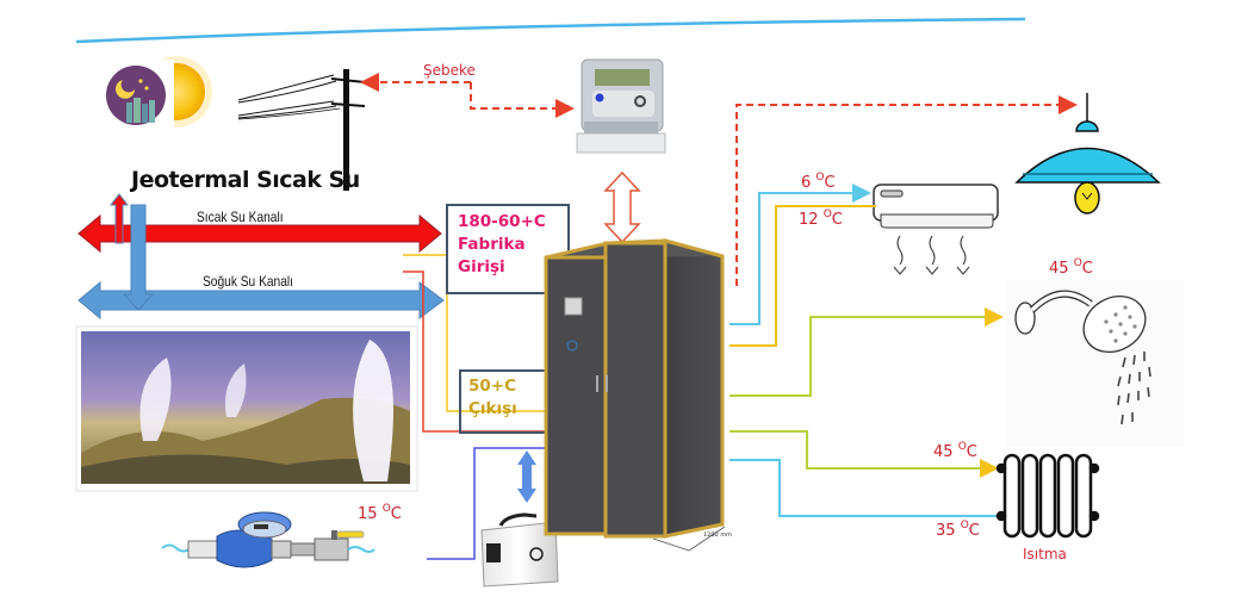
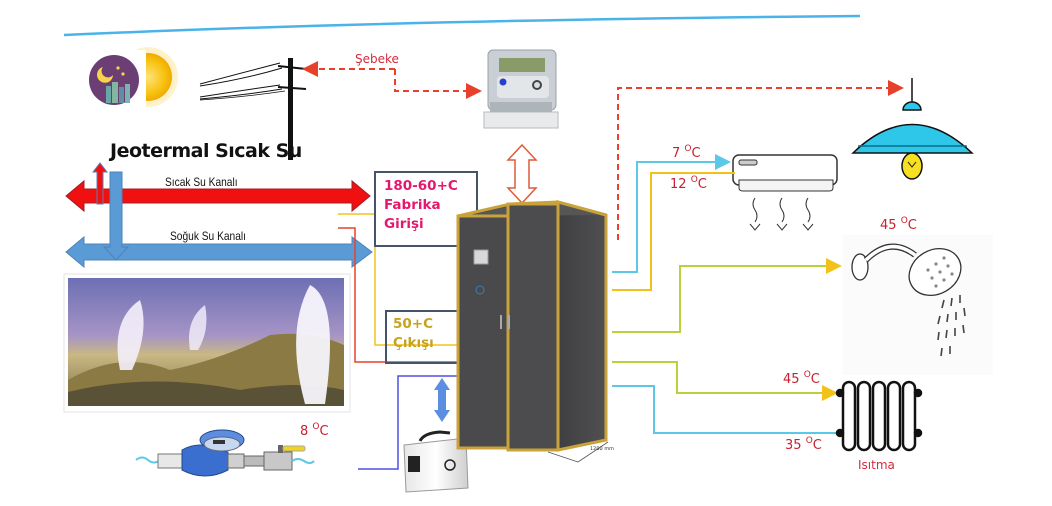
  Jeotermal Sıcak Su
  Sıcak Su Kanalı
  Soğuk Su Kanalı
  180-60+C
  Fabrika
  Girişi
  50+C
  Çıkışı
  Şebeke
- 6 OC
+ 7 OC
  12 OC
  45 OC
  45 OC
  35 OC
- 15 OC
+ 8 OC
  Isıtma
